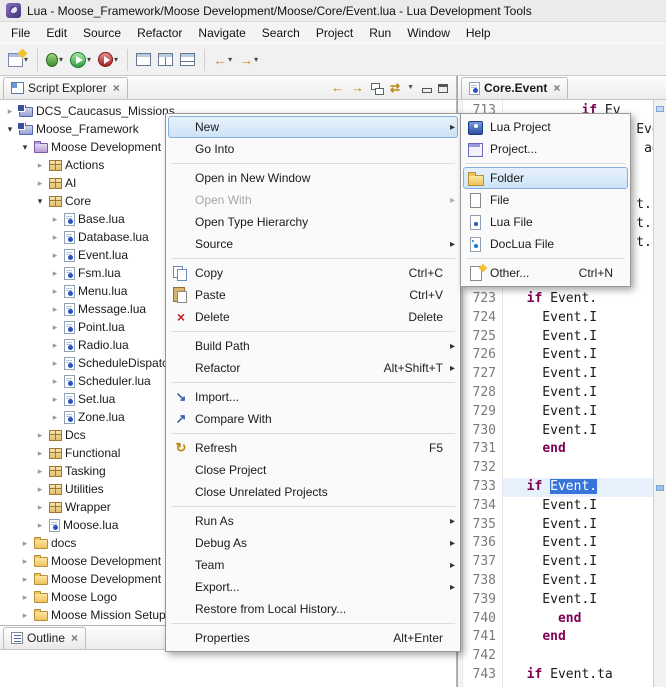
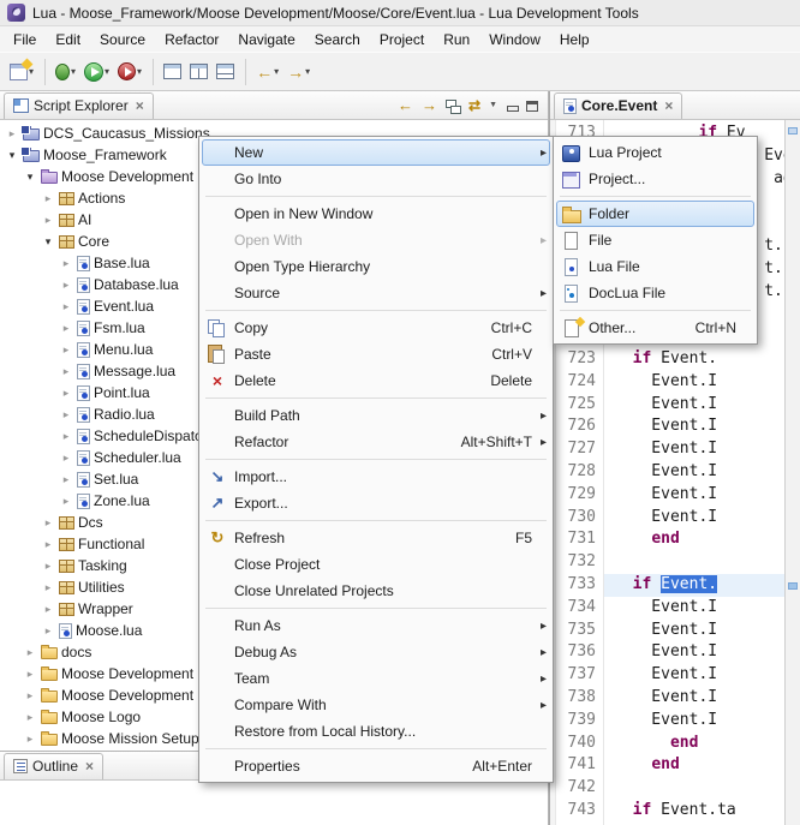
  Lua - Moose_Framework/Moose Development/Moose/Core/Event.lua - Lua Development Tools
  File
  Edit
  Source
  Refactor
  Navigate
  Search
  Project
  Run
  Window
  Help
  ▾
  ▾
  ▾
  ▾
  ←
  ▾
  →
  ▾
  Script Explorer
  ×
  ←
  →
  ⇄
  ▸
  DCS_Caucasus_Missions
  ▾
  Moose_Framework
  ▾
  Moose Development
  ▸
  Actions
  ▸
  AI
  ▾
  Core
  ▸
  Base.lua
  ▸
  Database.lua
  ▸
  Event.lua
  ▸
  Fsm.lua
  ▸
  Menu.lua
  ▸
  Message.lua
  ▸
  Point.lua
  ▸
  Radio.lua
  ▸
  ▸
  Scheduler.lua
  ▸
  Set.lua
  ▸
  Zone.lua
  ▸
  Dcs
  ▸
  Functional
  ▸
  Tasking
  ▸
  Utilities
  ▸
  Wrapper
  ▸
  Moose.lua
  ▸
  docs
  ▸
  Moose Development
  ▸
  Moose Development
  ▸
  Moose Logo
  ▸
  Moose Mission Setup
  Outline
  ×
  Core.Event
  ×
  713
  723
  724
  725
  726
  727
  728
  729
  730
  731
  732
  733
  734
  735
  736
  737
  738
  739
  740
  741
  742
  743
  if Ev
  if Event.
  Event.I
  Event.I
  Event.I
  Event.I
  Event.I
  Event.I
  Event.I
  end
  if Event.
  Event.I
  Event.I
  Event.I
  Event.I
  Event.I
  Event.I
  end
  end
  if Event.ta
  New
  ▸
  Go Into
  Open in New Window
  Open With
  ▸
  Open Type Hierarchy
  Source
  ▸
  Copy
  Ctrl+C
  Paste
  Ctrl+V
  ×
  Delete
  Delete
  Build Path
  ▸
  Refactor
  Alt+Shift+T
  ▸
  ↘
  Import...
  ↗
- Compare With
+ Export...
  ↻
  Refresh
  F5
  Close Project
  Close Unrelated Projects
  Run As
  ▸
  Debug As
  ▸
  Team
  ▸
- Export...
+ Compare With
  ▸
  Restore from Local History...
  Properties
  Alt+Enter
  Lua Project
  Project...
  Folder
  File
  Lua File
  DocLua File
  Other...
  Ctrl+N
